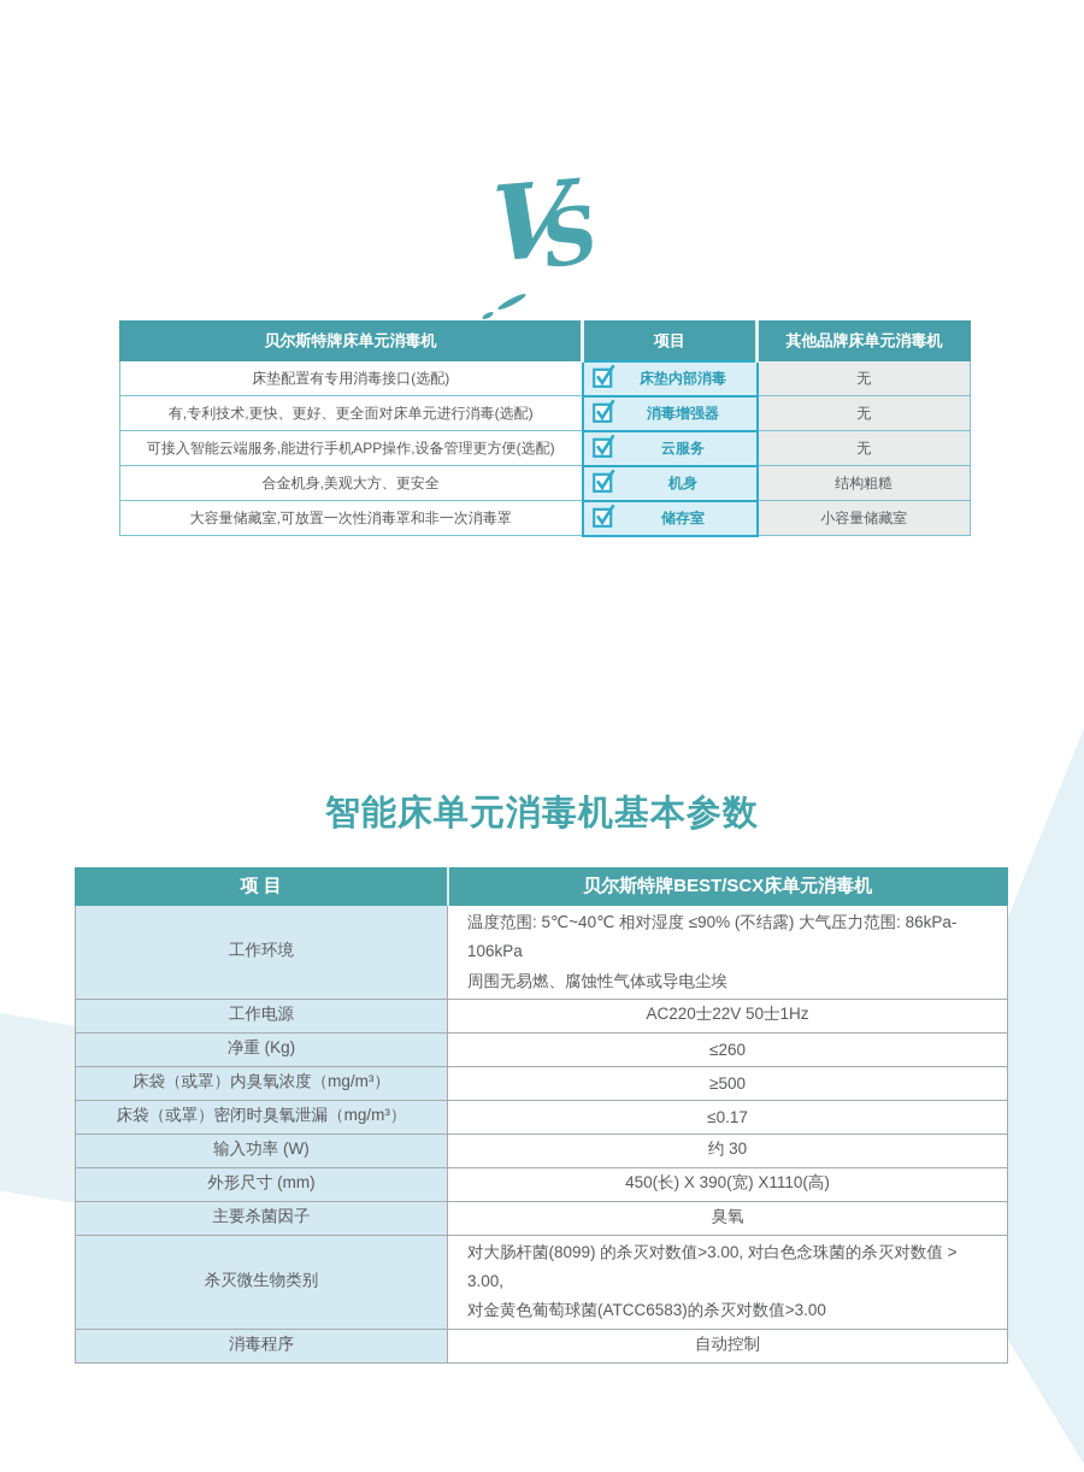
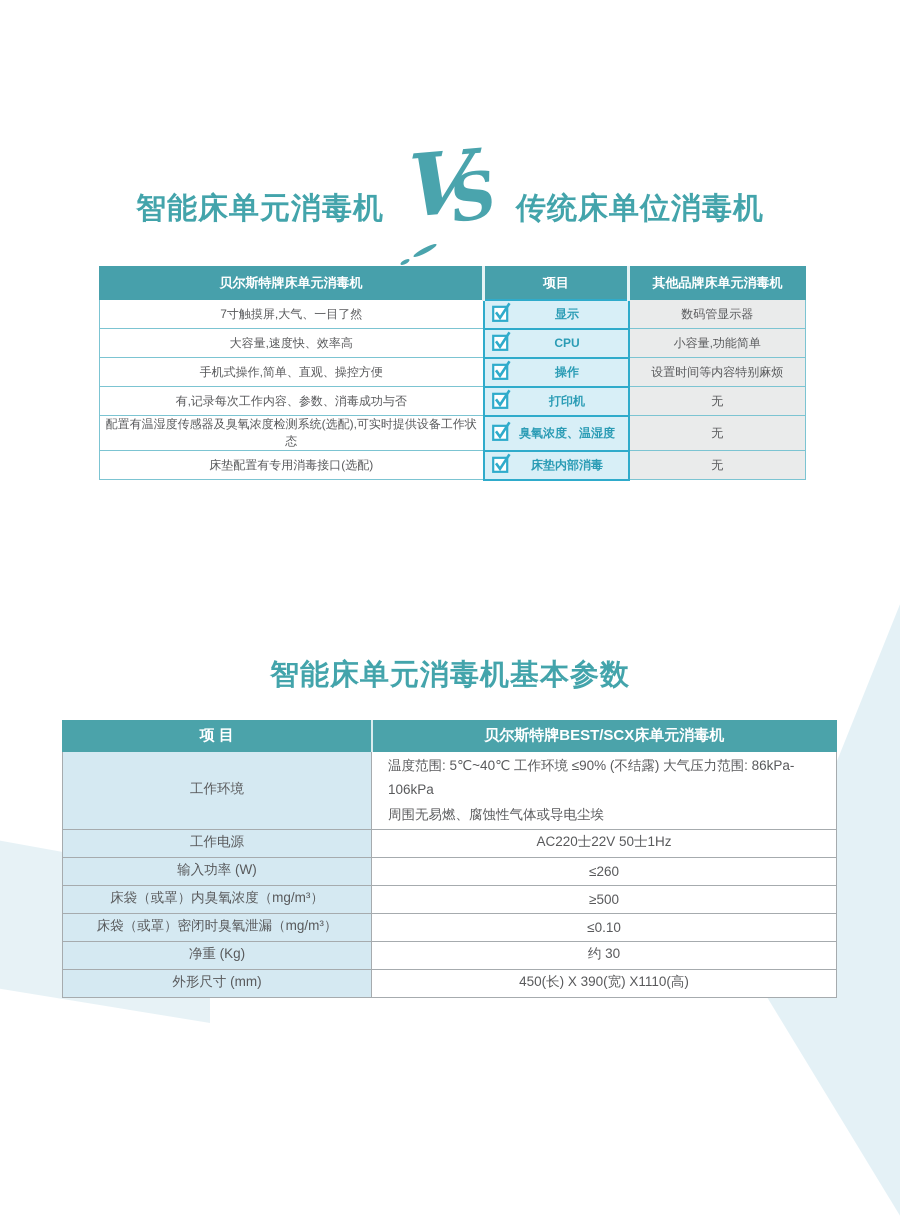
+ 智能床单元消毒机
+ 传统床单位消毒机
  贝尔斯特牌床单元消毒机	项目	其他品牌床单元消毒机
+ 7寸触摸屏,大气、一目了然	显示	数码管显示器
+ 大容量,速度快、效率高	CPU	小容量,功能简单
+ 手机式操作,简单、直观、操控方便	操作	设置时间等内容特别麻烦
+ 有,记录每次工作内容、参数、消毒成功与否	打印机	无
+ 配置有温湿度传感器及臭氧浓度检测系统(选配),可实时提供设备工作状态	臭氧浓度、温湿度	无
  床垫配置有专用消毒接口(选配)	床垫内部消毒	无
- 有,专利技术,更快、更好、更全面对床单元进行消毒(选配)	消毒增强器	无
- 可接入智能云端服务,能进行手机APP操作,设备管理更方便(选配)	云服务	无
- 合金机身,美观大方、更安全	机身	结构粗糙
- 大容量储藏室,可放置一次性消毒罩和非一次消毒罩	储存室	小容量储藏室
  智能床单元消毒机基本参数
  项 目	贝尔斯特牌BEST/SCX床单元消毒机
- 工作环境	温度范围: 5℃~40℃ 相对湿度 ≤90% (不结露) 大气压力范围: 86kPa-106kPa 周围无易燃、腐蚀性气体或导电尘埃
+ 工作环境	温度范围: 5℃~40℃ 工作环境 ≤90% (不结露) 大气压力范围: 86kPa-106kPa 周围无易燃、腐蚀性气体或导电尘埃
  工作电源	AC220士22V 50士1Hz
- 净重 (Kg)	≤260
+ 输入功率 (W)	≤260
  床袋（或罩）内臭氧浓度（mg/m³）	≥500
- 床袋（或罩）密闭时臭氧泄漏（mg/m³）	≤0.17
+ 床袋（或罩）密闭时臭氧泄漏（mg/m³）	≤0.10
- 输入功率 (W)	约 30
+ 净重 (Kg)	约 30
  外形尺寸 (mm)	450(长) X 390(宽) X1110(高)
- 主要杀菌因子	臭氧
- 杀灭微生物类别	对大肠杆菌(8099) 的杀灭对数值>3.00, 对白色念珠菌的杀灭对数值 > 3.00, 对金黄色葡萄球菌(ATCC6583)的杀灭对数值>3.00
- 消毒程序	自动控制
